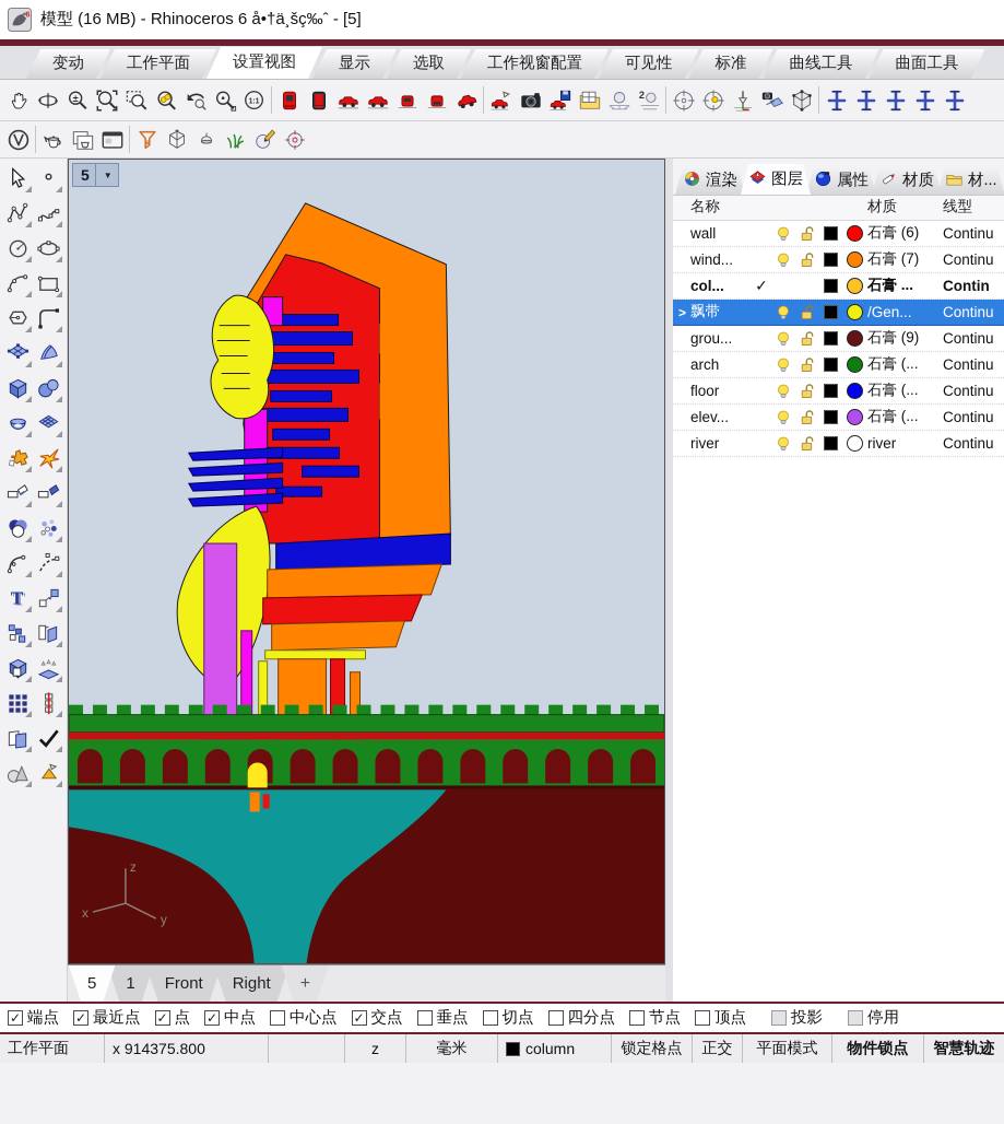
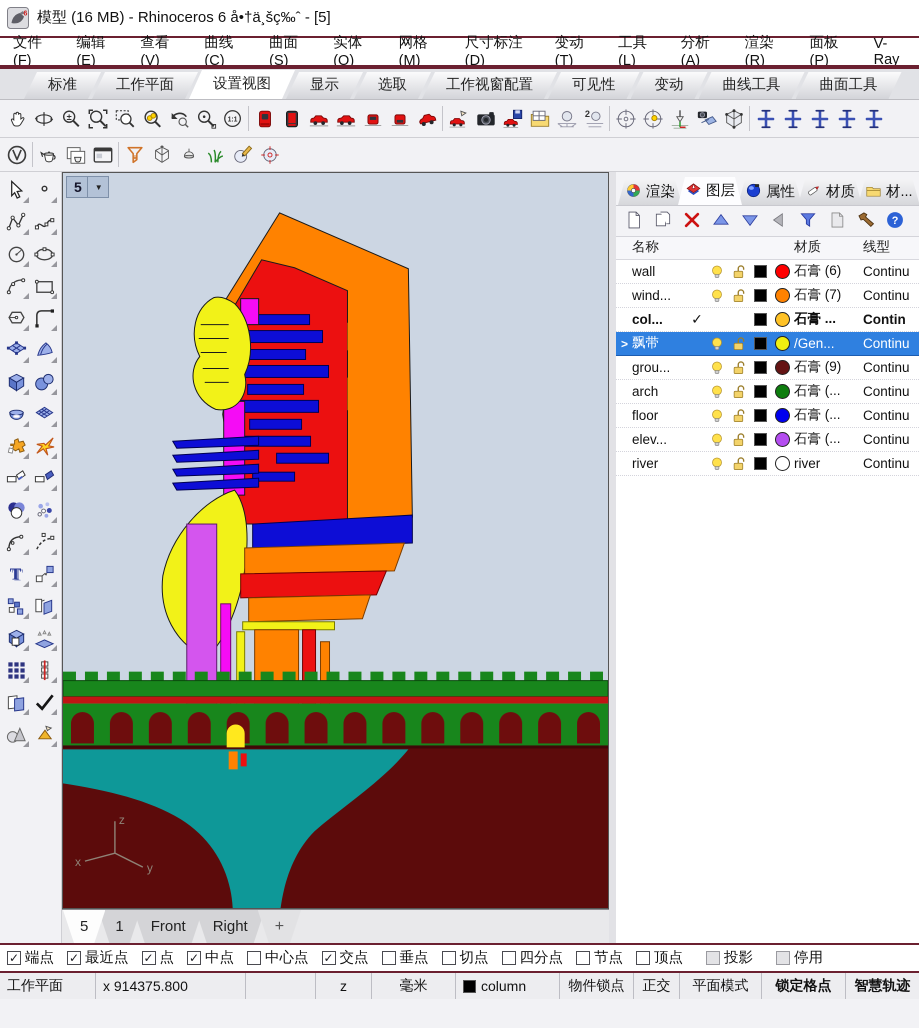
  模型 (16 MB) - Rhinoceros 6 å•†ä¸šç‰ˆ - [5]
+ 文件(F)
+ 编辑(E)
+ 查看(V)
+ 曲线(C)
+ 曲面(S)
+ 实体(O)
+ 网格(M)
+ 尺寸标注(D)
+ 变动(T)
+ 工具(L)
+ 分析(A)
+ 渲染(R)
+ 面板(P)
+ V-Ray
- 变动
+ 标准
  工作平面
  设置视图
  显示
  选取
  工作视窗配置
  可见性
- 标准
+ 变动
  曲线工具
  曲面工具
  ±
  2
  T
  z
  x
  y
  5
  ▼
  5
  1
  Front
  Right
  +
  渲染
  图层
  属性
  材质
  材...
+ ?
  名称
  材质
  线型
  wall
  石膏 (6)
  Continu
  wind...
  石膏 (7)
  Continu
  col...
  ✓
  石膏 ...
  Contin
  >
  飘带
  /Gen...
  Continu
  grou...
  石膏 (9)
  Continu
  arch
  石膏 (...
  Continu
  floor
  石膏 (...
  Continu
  elev...
  石膏 (...
  Continu
  river
  river
  Continu
  ✓
  端点
  ✓
  最近点
  ✓
  点
  ✓
  中点
  中心点
  ✓
  交点
  垂点
  切点
  四分点
  节点
  顶点
  投影
  停用
  工作平面
  x 914375.800
  z
  毫米
  column
- 锁定格点
+ 物件锁点
  正交
  平面模式
- 物件锁点
+ 锁定格点
  智慧轨迹
